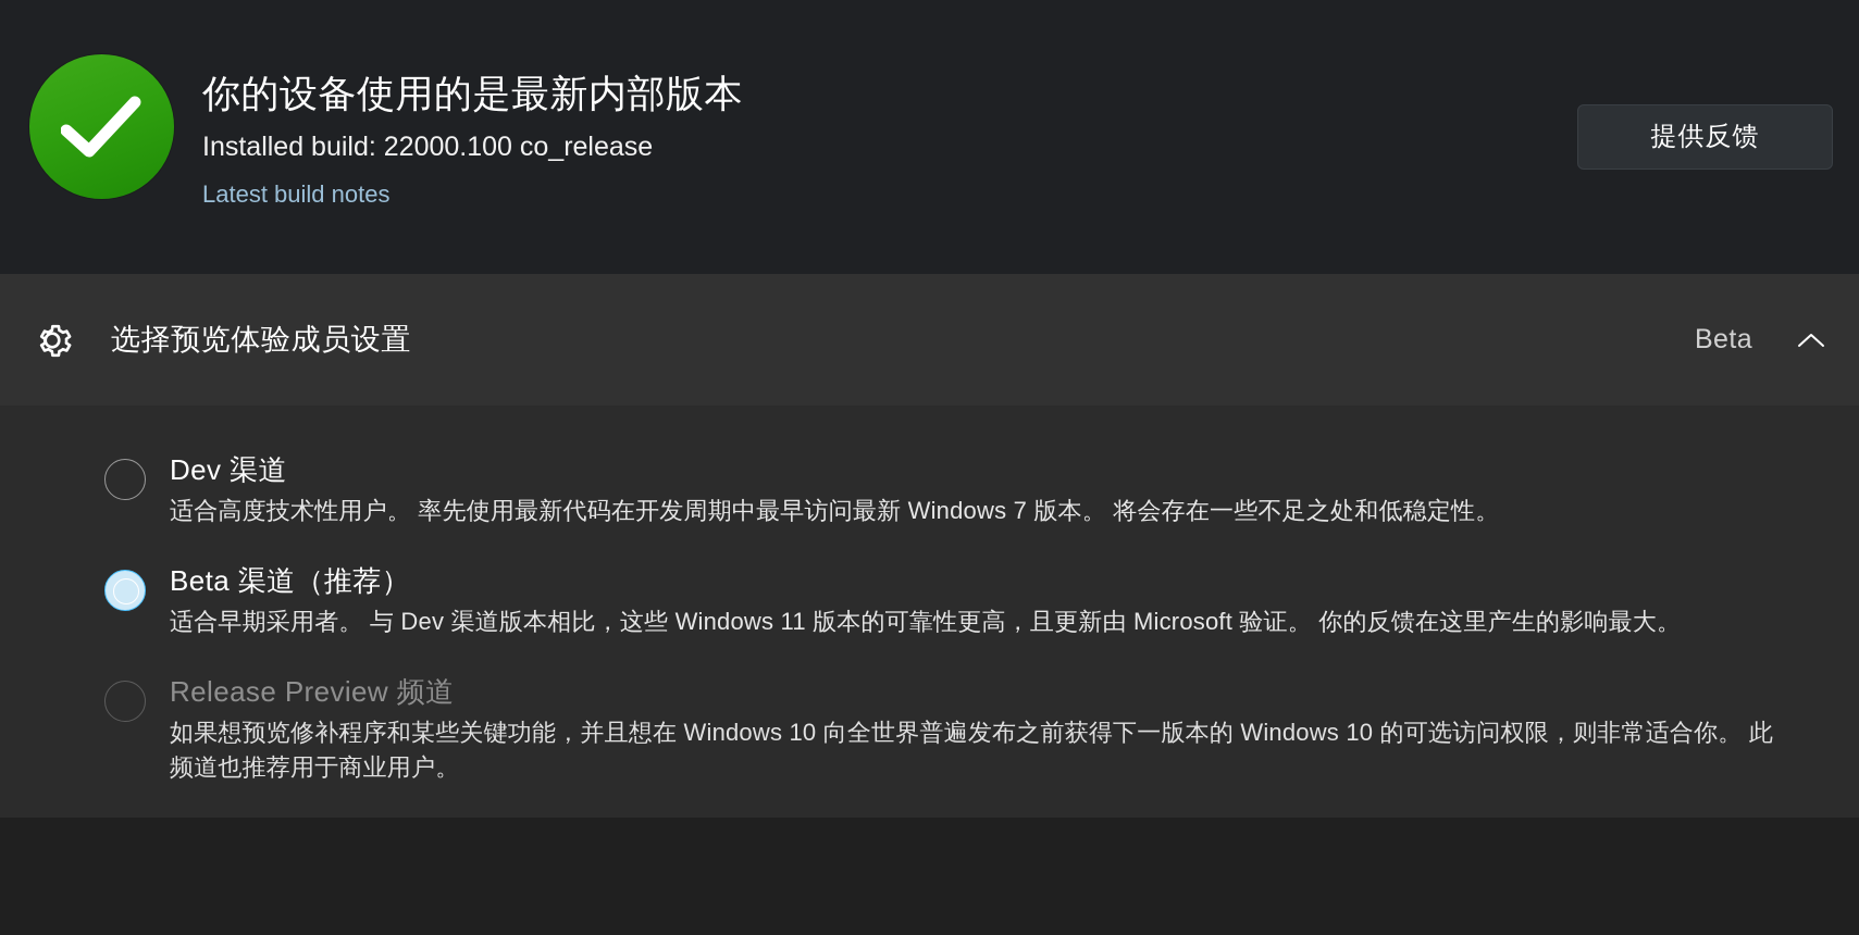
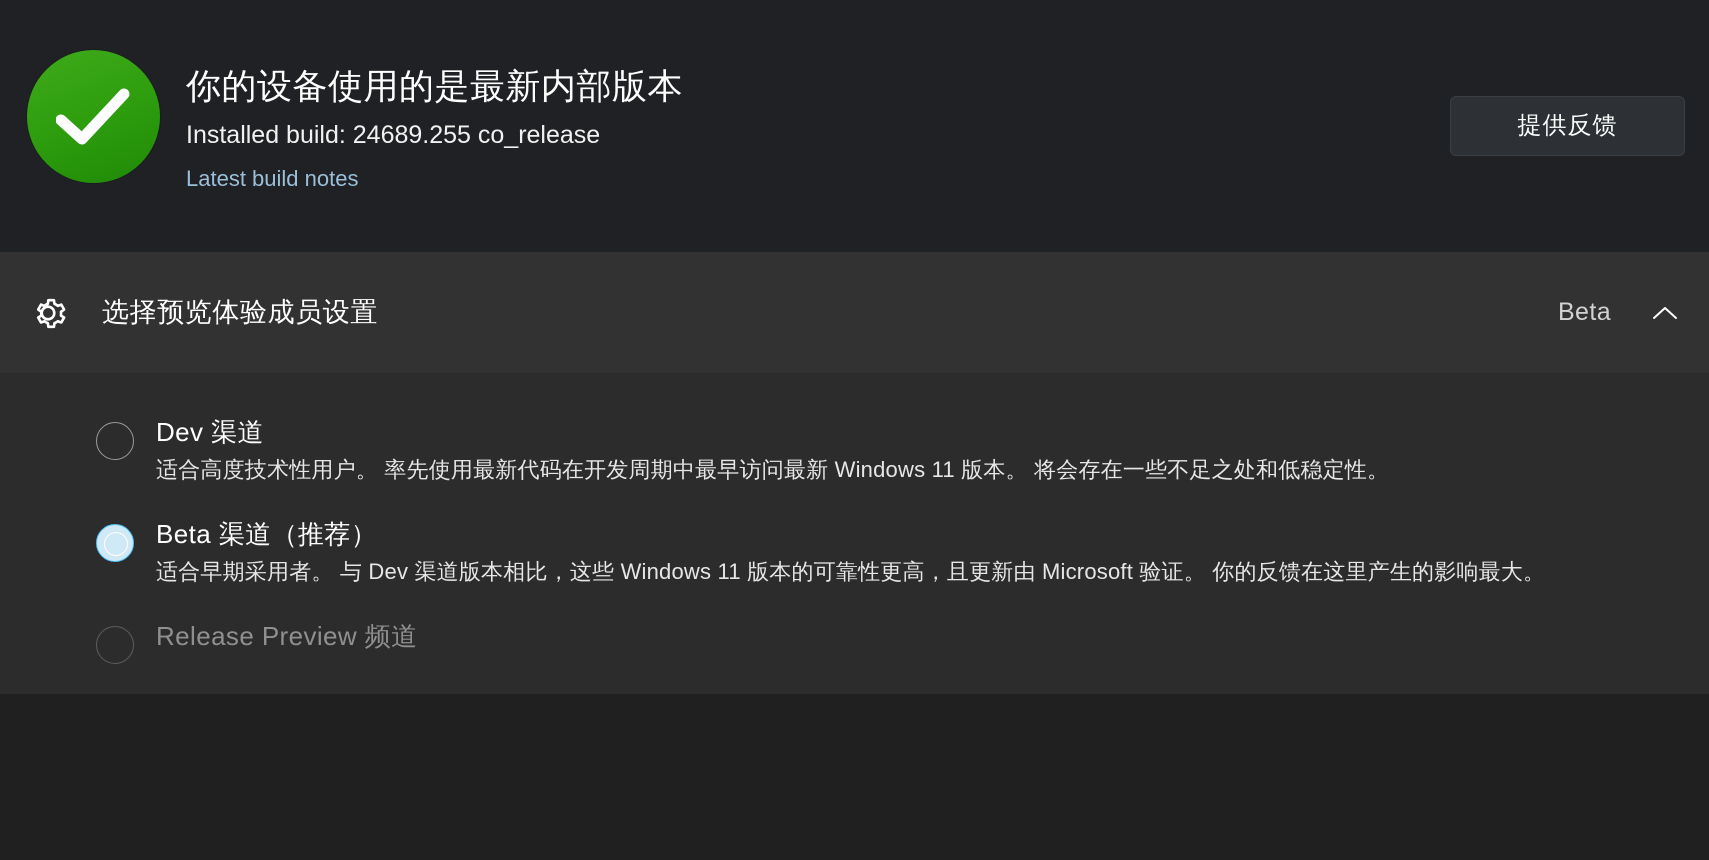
  你的设备使用的是最新内部版本
- Installed build: 22000.100 co_release
+ Installed build: 24689.255 co_release
  Latest build notes
  提供反馈
  选择预览体验成员设置
  Beta
  Dev 渠道
- 适合高度技术性用户。 率先使用最新代码在开发周期中最早访问最新 Windows 7 版本。 将会存在一些不足之处和低稳定性。
+ 适合高度技术性用户。 率先使用最新代码在开发周期中最早访问最新 Windows 11 版本。 将会存在一些不足之处和低稳定性。
  Beta 渠道（推荐）
  适合早期采用者。 与 Dev 渠道版本相比，这些 Windows 11 版本的可靠性更高，且更新由 Microsoft 验证。 你的反馈在这里产生的影响最大。
  Release Preview 频道
- 如果想预览修补程序和某些关键功能，并且想在 Windows 10 向全世界普遍发布之前获得下一版本的 Windows 10 的可选访问权限，则非常适合你。 此频道也推荐用于商业用户。
